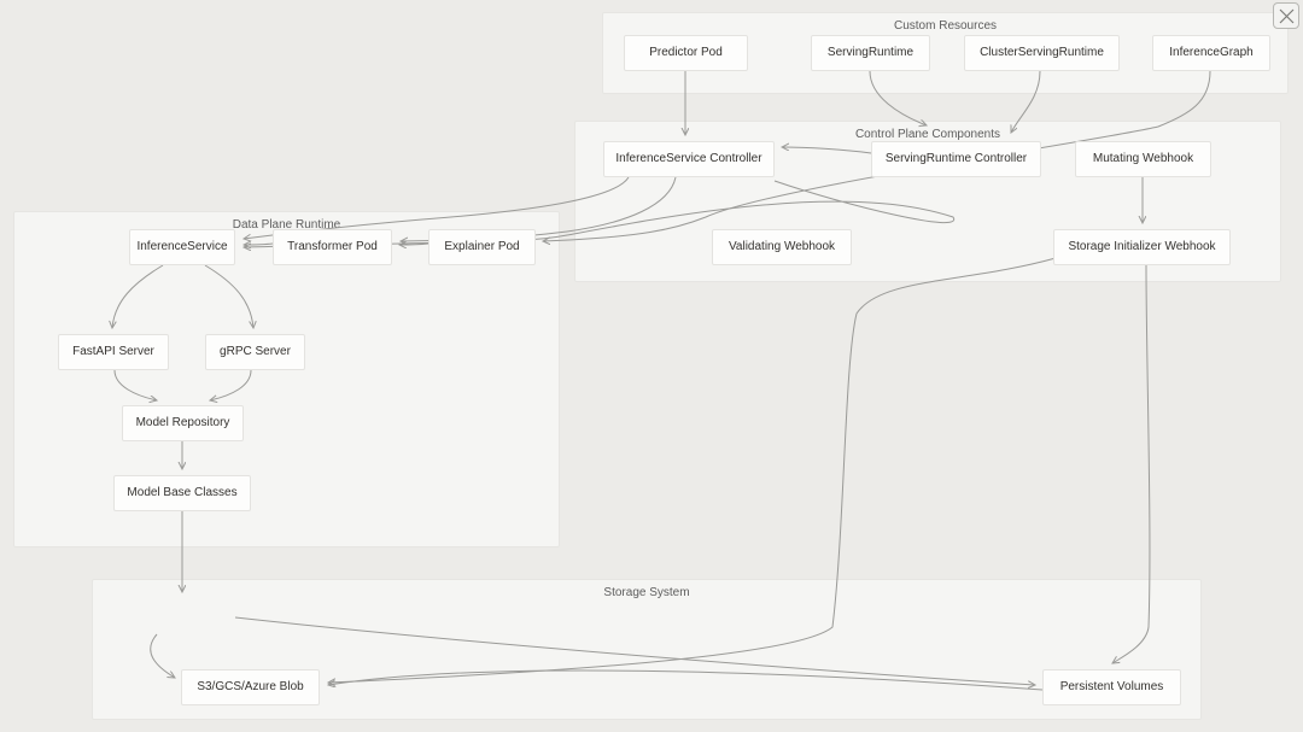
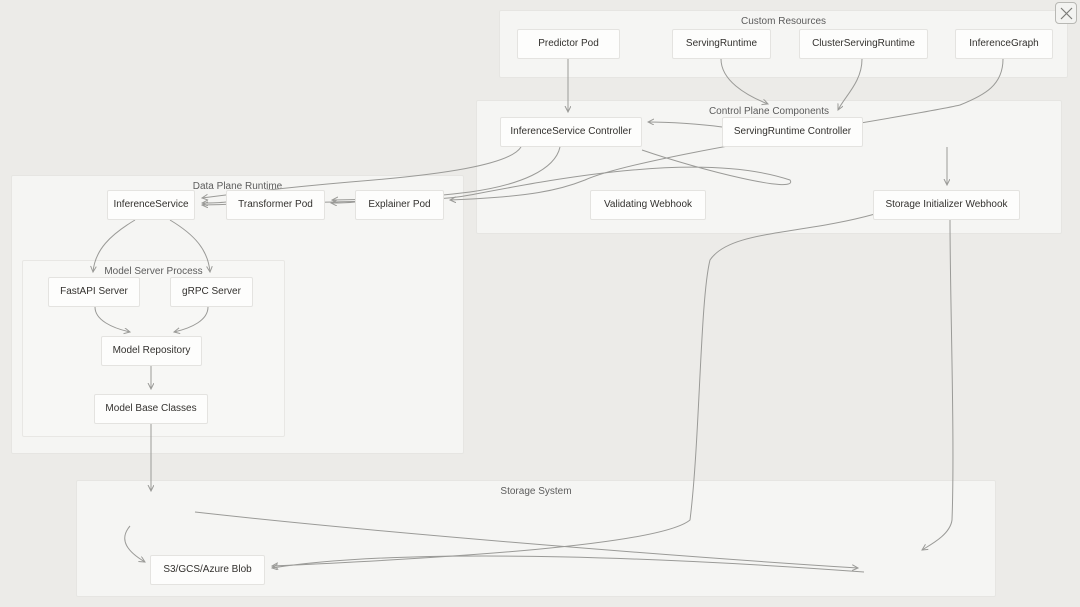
  Custom Resources
  Control Plane Components
  Data Plane Runtime
+ Model Server Process
  Storage System
  Predictor Pod
  ServingRuntime
  ClusterServingRuntime
  InferenceGraph
  InferenceService Controller
  ServingRuntime Controller
- Mutating Webhook
  Validating Webhook
  Storage Initializer Webhook
  InferenceService
  Transformer Pod
  Explainer Pod
  FastAPI Server
  gRPC Server
  Model Repository
  Model Base Classes
  S3/GCS/Azure Blob
- Persistent Volumes
